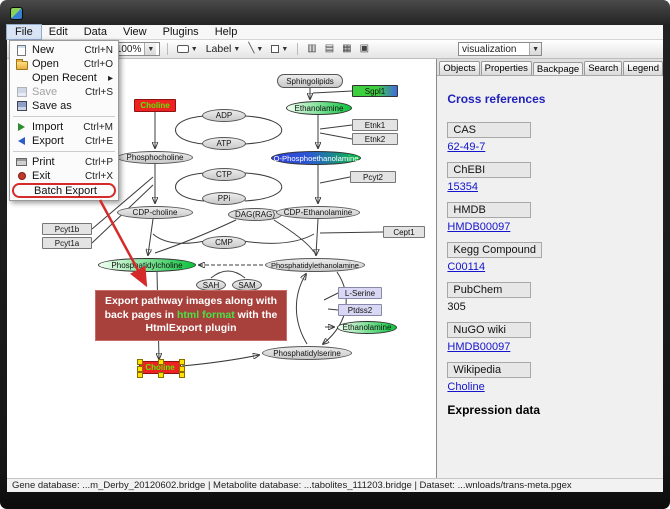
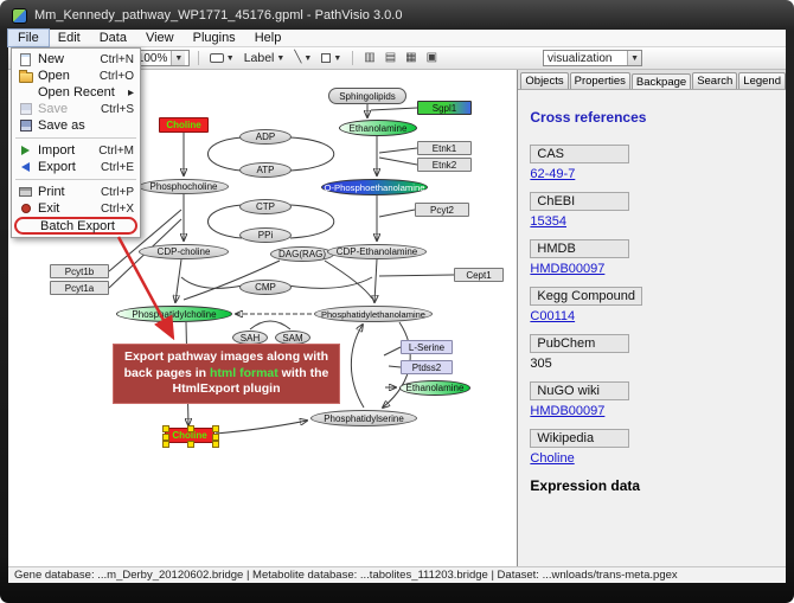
+ Mm_Kennedy_pathway_WP1771_45176.gpml - PathVisio 3.0.0
  File
  Edit
  Data
  View
  Plugins
  Help
  00%
  Label
  ╲
  ▥
  ▤
  ▦
  ▣
  visualization
  Sphingolipids
  Sgpl1
  Choline
  Ethanolamine
  Etnk1
  Etnk2
  ADP
  ATP
  Phosphocholine
  O-Phosphoethanolamine
  Pcyt2
  CTP
  PPi
  CDP-choline
  DAG(RAG)
  CDP-Ethanolamine
  Cept1
  Pcyt1b
  Pcyt1a
  CMP
  Phospatidylcholine
  Phosphatidylethanolamine
  SAH
  SAM
  L-Serine
  Ptdss2
  Ethanolamine
  Phosphatidylserine
  Choline
  Objects
  Properties
  Backpage
  Search
  Legend
  Cross references
  CAS
  62-49-7
  ChEBI
  15354
  HMDB
  HMDB00097
  Kegg Compound
  C00114
  PubChem
  305
  NuGO wiki
  HMDB00097
  Wikipedia
  Choline
  Expression data
  Gene database: ...m_Derby_20120602.bridge | Metabolite database: ...tabolites_111203.bridge | Dataset: ...wnloads/trans-meta.pgex
  New
  Ctrl+N
  Open
  Ctrl+O
  Open Recent
  ▸
  Save
  Ctrl+S
  Save as
  Import
  Ctrl+M
  Export
  Ctrl+E
  Print
  Ctrl+P
  Exit
  Ctrl+X
  Batch Export
  Export pathway images along with back pages in html format with the HtmlExport plugin
